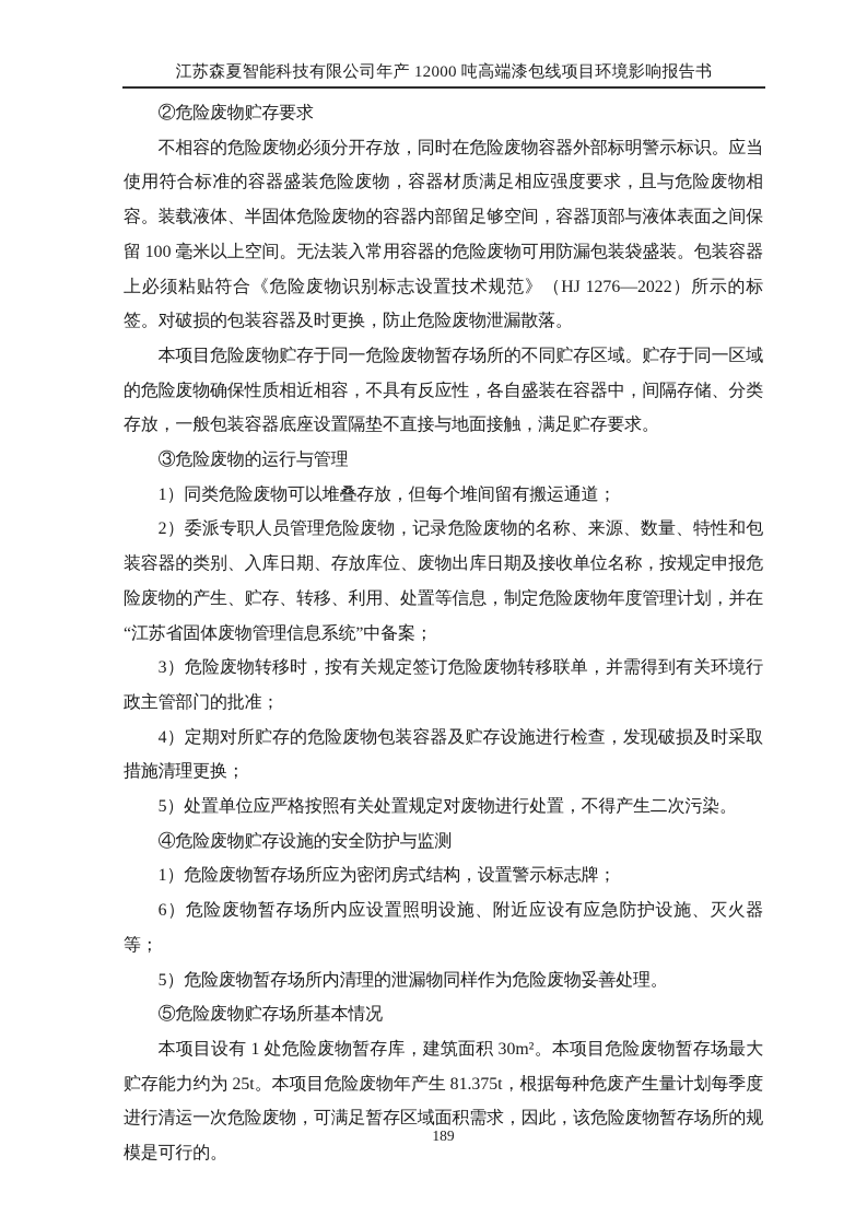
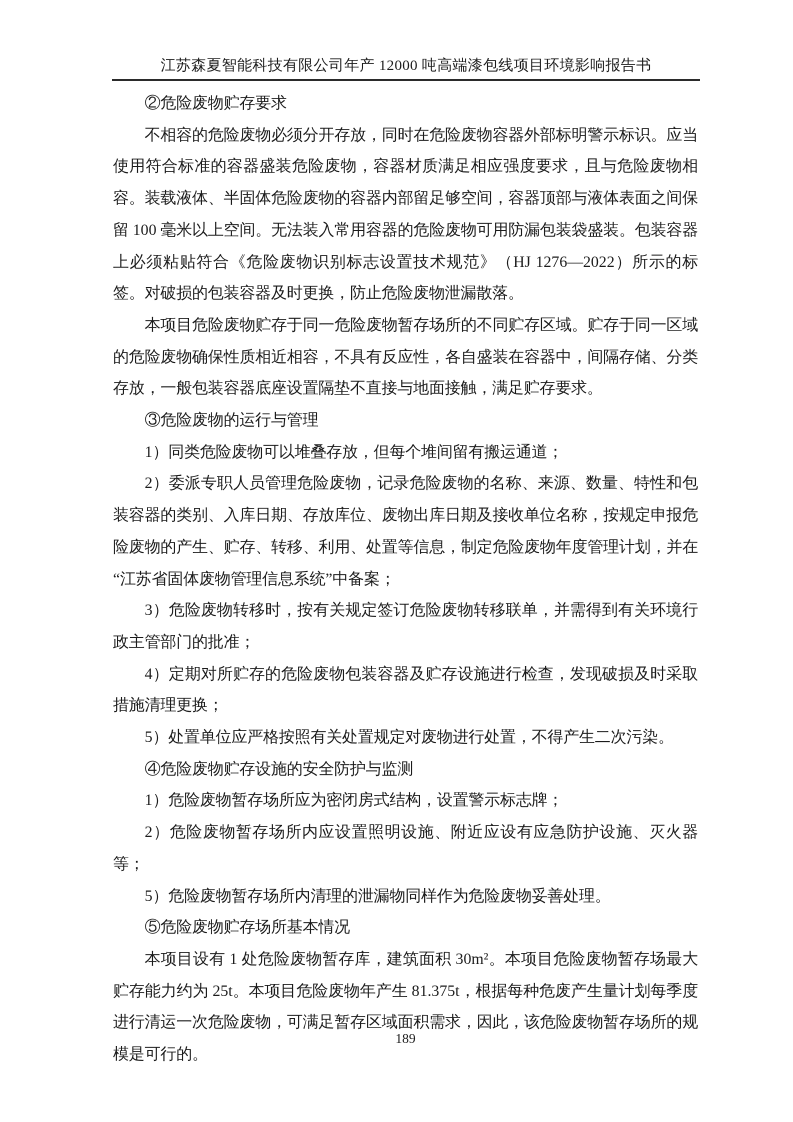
  江苏森夏智能科技有限公司年产 12000 吨高端漆包线项目环境影响报告书
  ②危险废物贮存要求
  不相容的危险废物必须分开存放，同时在危险废物容器外部标明警示标识。应当使用符合标准的容器盛装危险废物，容器材质满足相应强度要求，且与危险废物相容。装载液体、半固体危险废物的容器内部留足够空间，容器顶部与液体表面之间保留 100 毫米以上空间。无法装入常用容器的危险废物可用防漏包装袋盛装。包装容器上必须粘贴符合《危险废物识别标志设置技术规范》（HJ 1276—2022）所示的标签。对破损的包装容器及时更换，防止危险废物泄漏散落。
  本项目危险废物贮存于同一危险废物暂存场所的不同贮存区域。贮存于同一区域的危险废物确保性质相近相容，不具有反应性，各自盛装在容器中，间隔存储、分类存放，一般包装容器底座设置隔垫不直接与地面接触，满足贮存要求。
  ③危险废物的运行与管理
  1）同类危险废物可以堆叠存放，但每个堆间留有搬运通道；
  2）委派专职人员管理危险废物，记录危险废物的名称、来源、数量、特性和包装容器的类别、入库日期、存放库位、废物出库日期及接收单位名称，按规定申报危险废物的产生、贮存、转移、利用、处置等信息，制定危险废物年度管理计划，并在“江苏省固体废物管理信息系统”中备案；
  3）危险废物转移时，按有关规定签订危险废物转移联单，并需得到有关环境行政主管部门的批准；
  4）定期对所贮存的危险废物包装容器及贮存设施进行检查，发现破损及时采取措施清理更换；
  5）处置单位应严格按照有关处置规定对废物进行处置，不得产生二次污染。
  ④危险废物贮存设施的安全防护与监测
  1）危险废物暂存场所应为密闭房式结构，设置警示标志牌；
- 6）危险废物暂存场所内应设置照明设施、附近应设有应急防护设施、灭火器等；
+ 2）危险废物暂存场所内应设置照明设施、附近应设有应急防护设施、灭火器等；
  5）危险废物暂存场所内清理的泄漏物同样作为危险废物妥善处理。
  ⑤危险废物贮存场所基本情况
  本项目设有 1 处危险废物暂存库，建筑面积 30m²。本项目危险废物暂存场最大贮存能力约为 25t。本项目危险废物年产生 81.375t，根据每种危废产生量计划每季度进行清运一次危险废物，可满足暂存区域面积需求，因此，该危险废物暂存场所的规模是可行的。
  189
